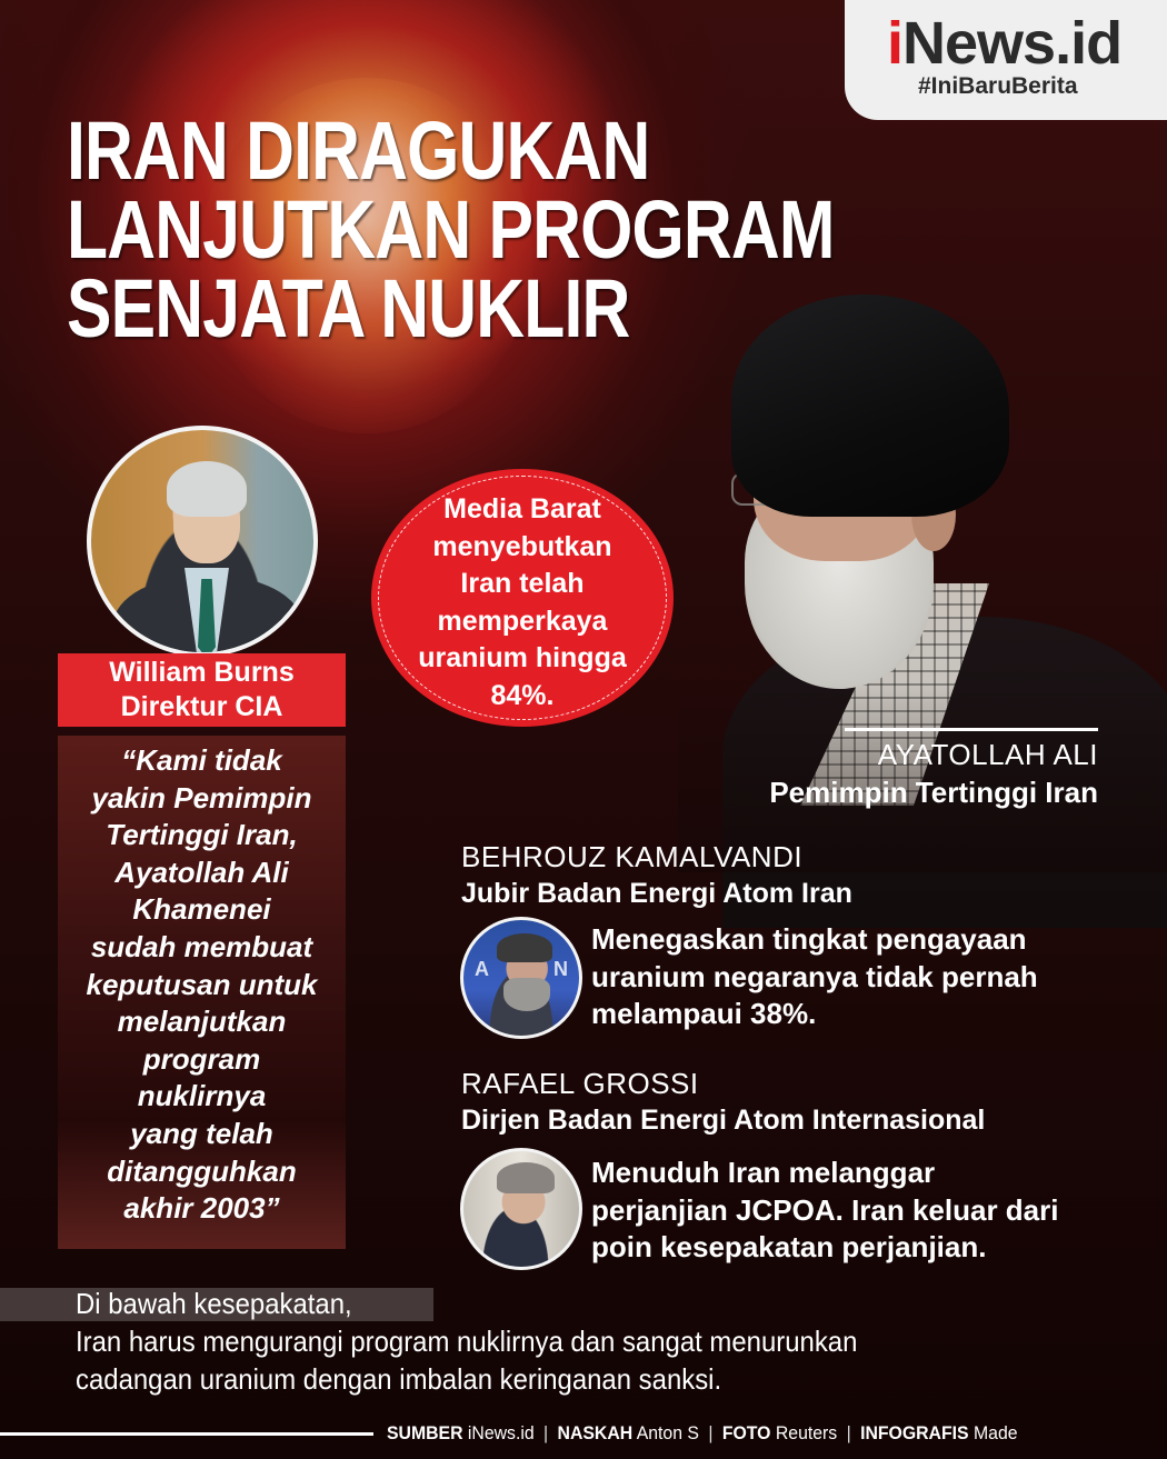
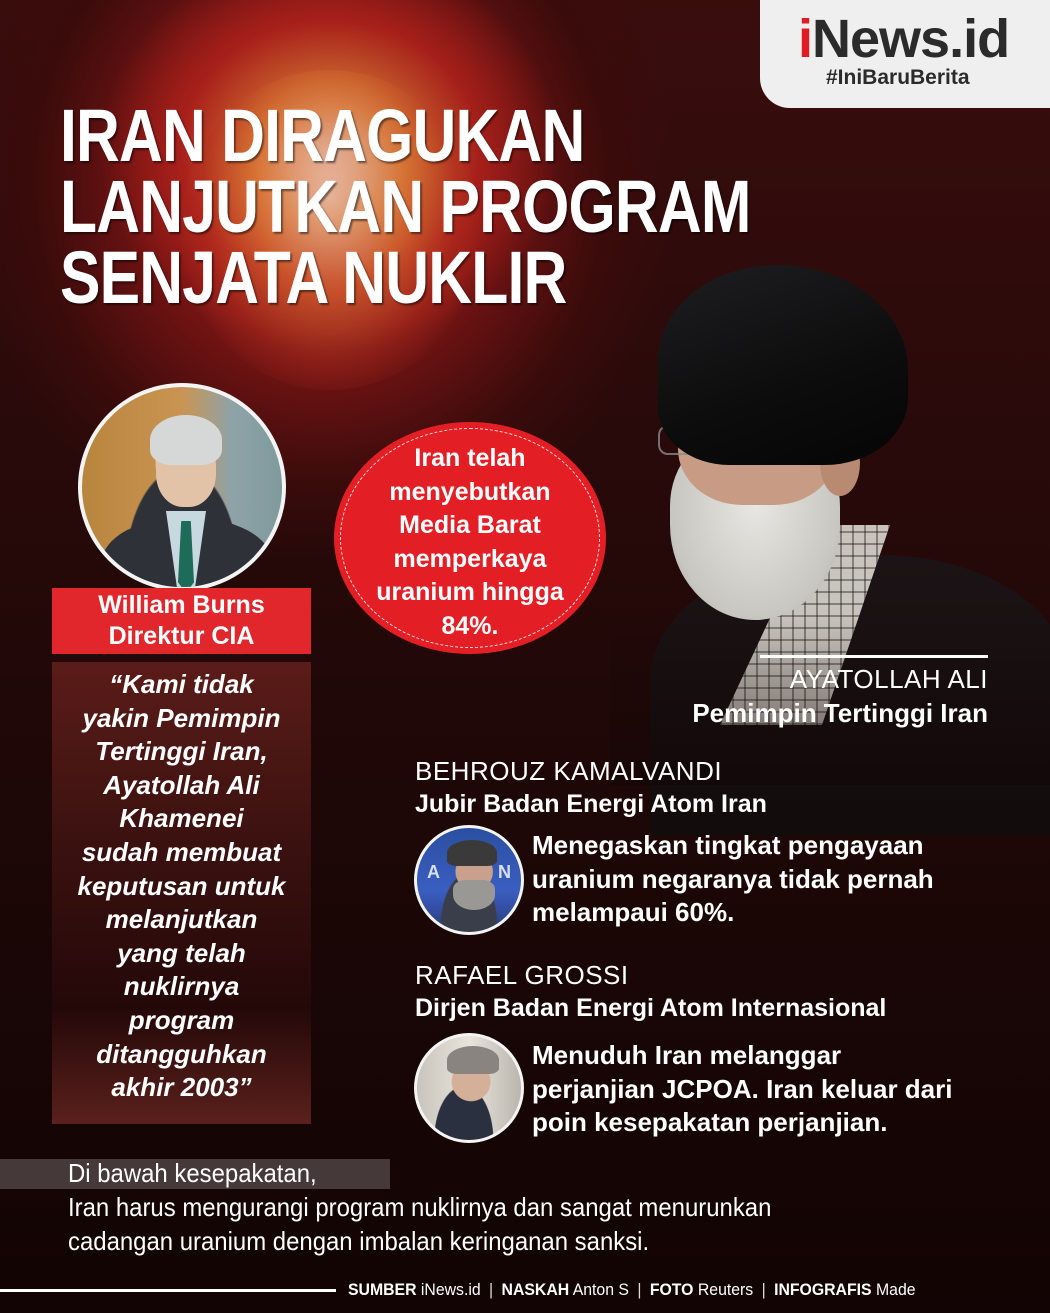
  iNews.id
  #IniBaruBerita
  IRAN DIRAGUKAN
  LANJUTKAN PROGRAM
  SENJATA NUKLIR
  AYATOLLAH ALI
  Pemimpin Tertinggi Iran
  William Burns
  Direktur CIA
  “Kami tidak
  yakin Pemimpin
  Tertinggi Iran,
  Ayatollah Ali
  Khamenei
  sudah membuat
  keputusan untuk
  melanjutkan
- program
+ yang telah
  nuklirnya
- yang telah
+ program
  ditangguhkan
  akhir 2003”
- Media Barat
+ Iran telah
  menyebutkan
- Iran telah
+ Media Barat
  memperkaya
  uranium hingga
  84%.
  BEHROUZ KAMALVANDI
  Jubir Badan Energi Atom Iran
  A
  N
  Menegaskan tingkat pengayaan
  uranium negaranya tidak pernah
- melampaui 38%.
+ melampaui 60%.
  RAFAEL GROSSI
  Dirjen Badan Energi Atom Internasional
  Menuduh Iran melanggar
  perjanjian JCPOA. Iran keluar dari
  poin kesepakatan perjanjian.
  Di bawah kesepakatan,
  Iran harus mengurangi program nuklirnya dan sangat menurunkan
  cadangan uranium dengan imbalan keringanan sanksi.
  SUMBER iNews.id | NASKAH Anton S | FOTO Reuters | INFOGRAFIS Made
